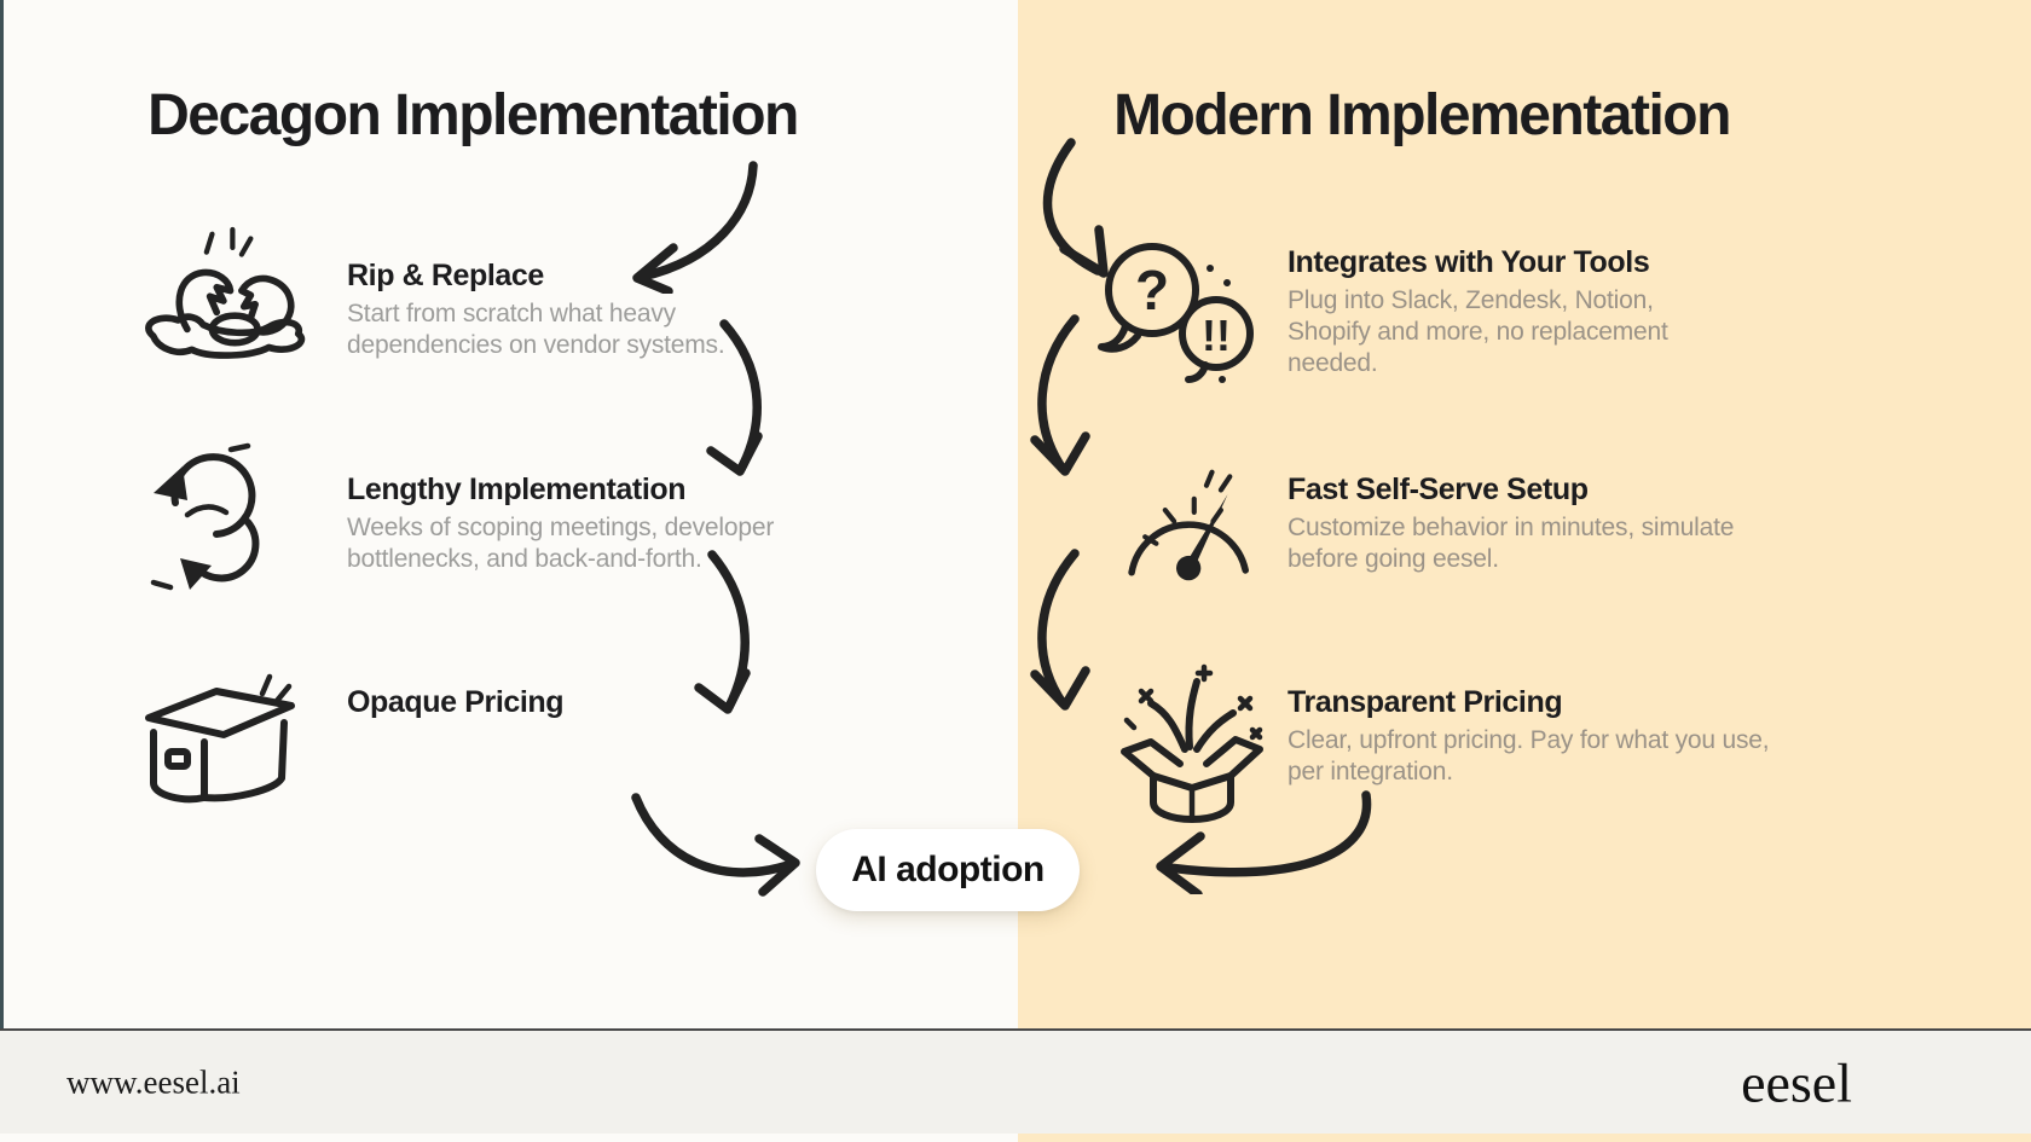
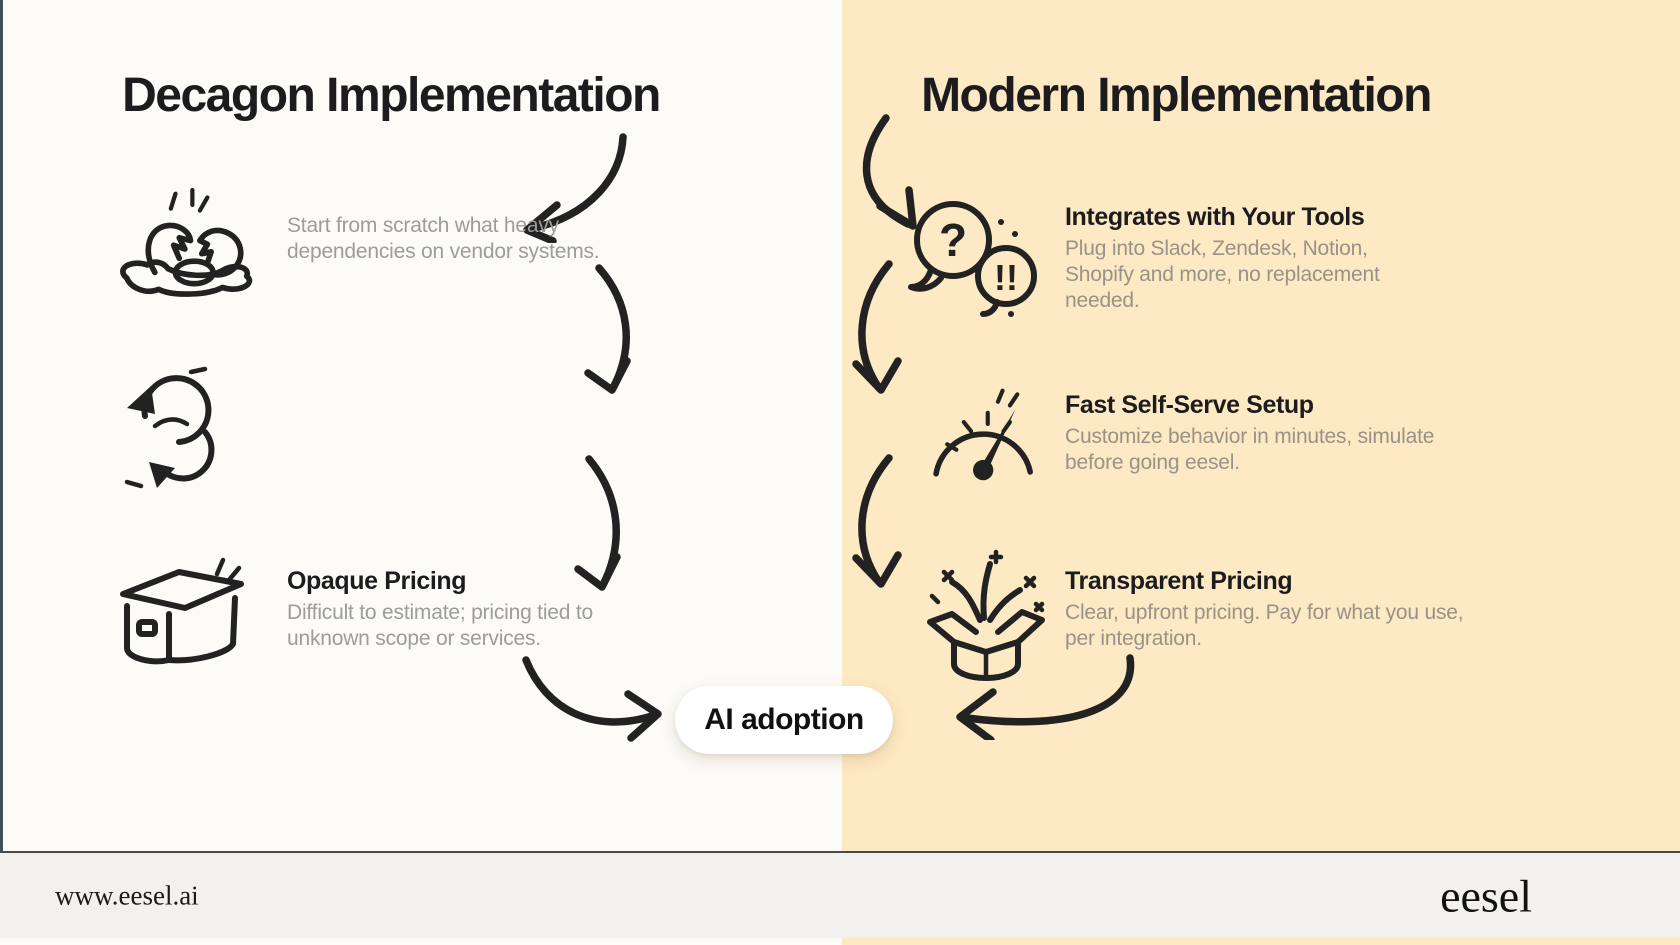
  Decagon Implementation
  Modern Implementation
- Rip & Replace
  Start from scratch what heavy dependencies on vendor systems.
- Lengthy Implementation
- Weeks of scoping meetings, developer bottlenecks, and back-and-forth.
  Opaque Pricing
+ Difficult to estimate; pricing tied to unknown scope or services.
  ?
  !!
  Integrates with Your Tools
  Plug into Slack, Zendesk, Notion, Shopify and more, no replacement needed.
  Fast Self-Serve Setup
  Customize behavior in minutes, simulate before going eesel.
  Transparent Pricing
  Clear, upfront pricing. Pay for what you use, per integration.
  AI adoption
  www.eesel.ai
  eesel
